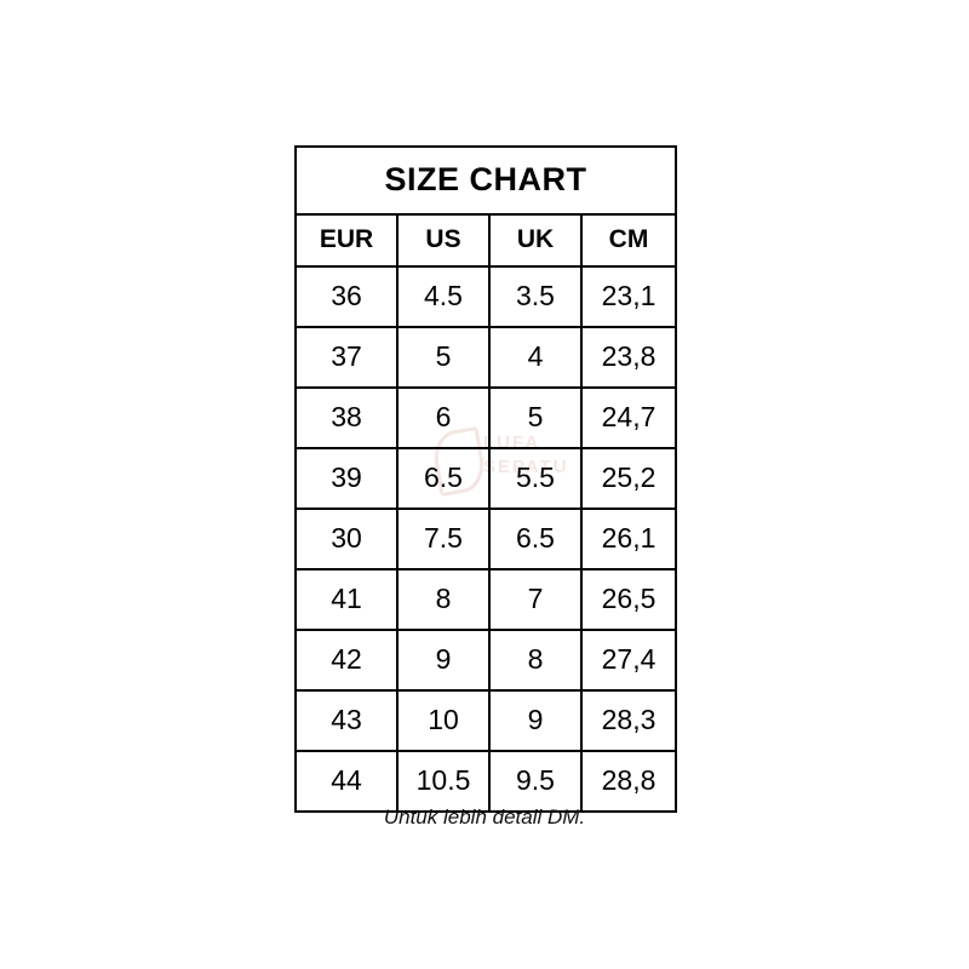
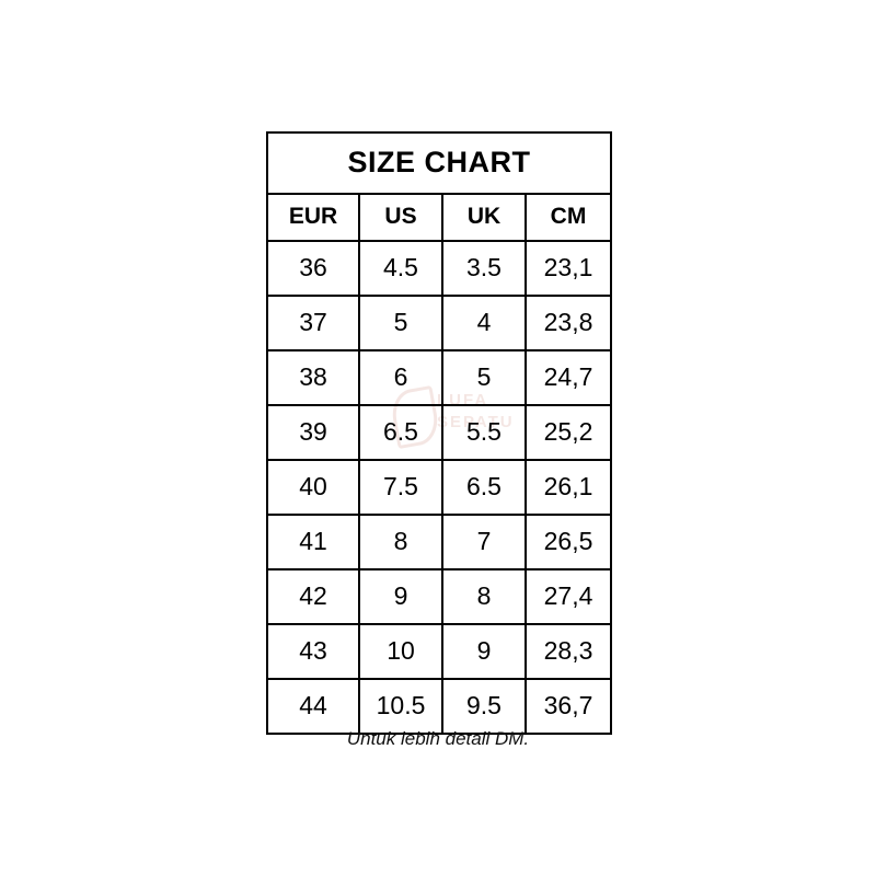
  LUFA
  SEPATU
  SIZE CHART
  EUR	US	UK	CM
  36	4.5	3.5	23,1
  37	5	4	23,8
  38	6	5	24,7
  39	6.5	5.5	25,2
- 30	7.5	6.5	26,1
+ 40	7.5	6.5	26,1
  41	8	7	26,5
  42	9	8	27,4
  43	10	9	28,3
- 44	10.5	9.5	28,8
+ 44	10.5	9.5	36,7
  Untuk lebih detail DM.
